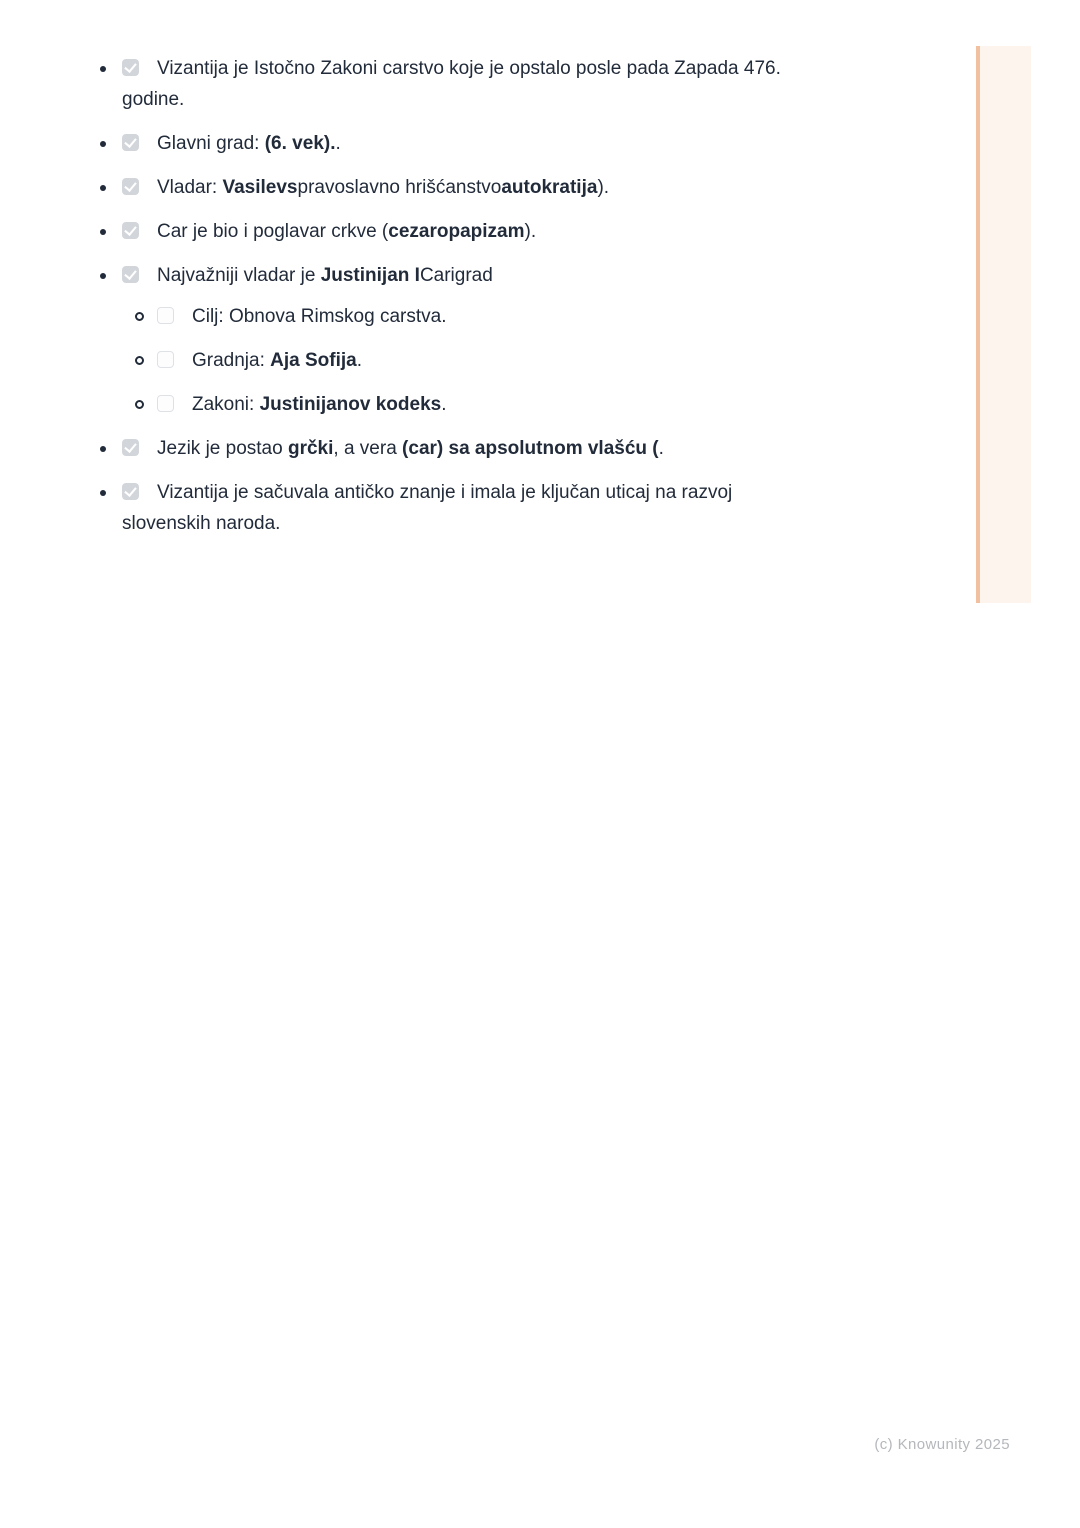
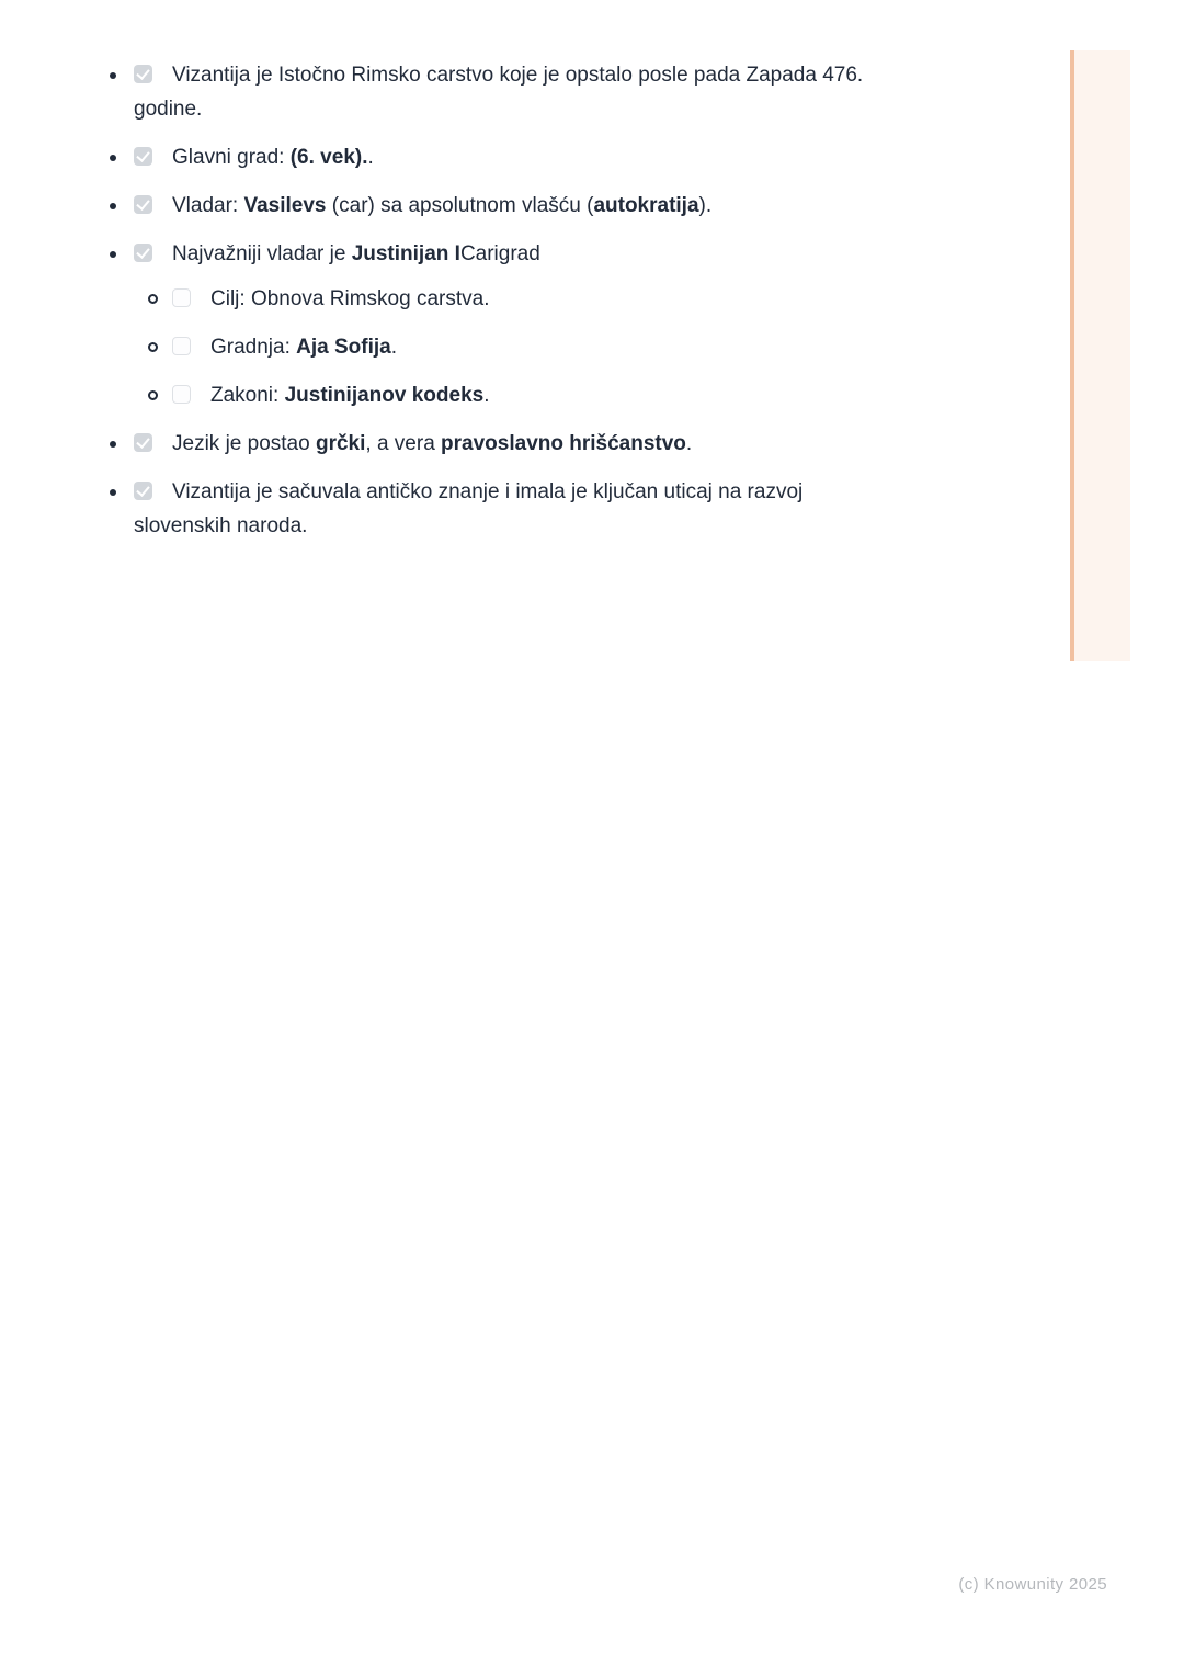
- Vizantija je Istočno Zakoni carstvo koje je opstalo posle pada Zapada 476. godine.
+ Vizantija je Istočno Rimsko carstvo koje je opstalo posle pada Zapada 476. godine.
  Glavni grad: (6. vek)..
- Vladar: Vasilevspravoslavno hrišćanstvoautokratija).
+ Vladar: Vasilevs (car) sa apsolutnom vlašću (autokratija).
- Car je bio i poglavar crkve (cezaropapizam).
  Najvažniji vladar je Justinijan ICarigrad
  Cilj: Obnova Rimskog carstva.
  Gradnja: Aja Sofija.
  Zakoni: Justinijanov kodeks.
- Jezik je postao grčki, a vera (car) sa apsolutnom vlašću (.
+ Jezik je postao grčki, a vera pravoslavno hrišćanstvo.
  Vizantija je sačuvala antičko znanje i imala je ključan uticaj na razvoj slovenskih naroda.
  (c) Knowunity 2025
